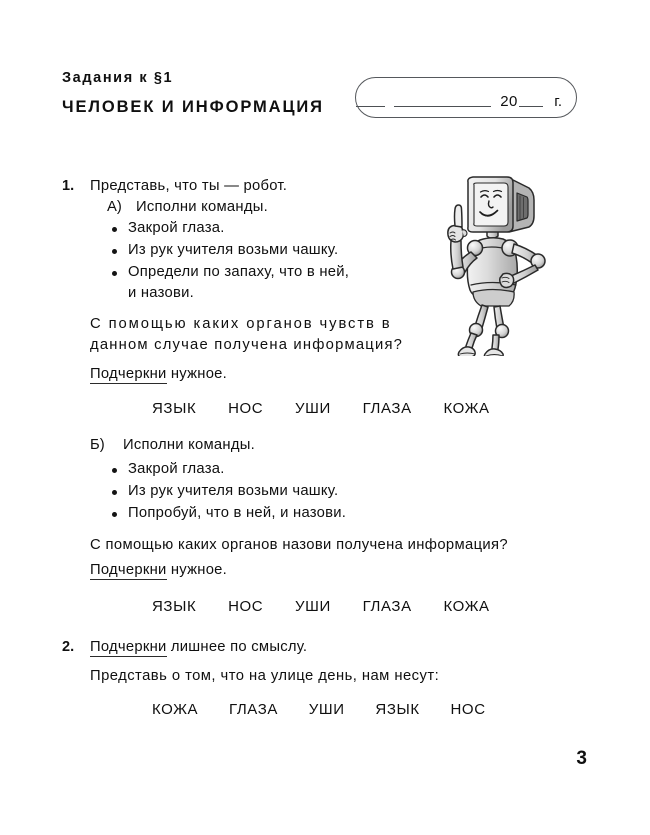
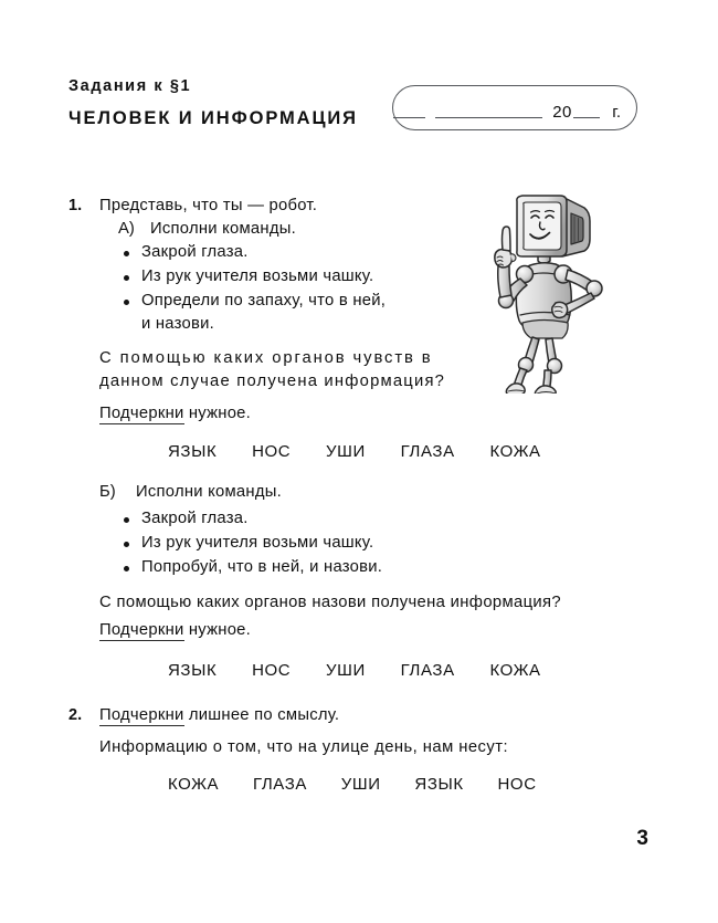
  Задания к §1
  ЧЕЛОВЕК И ИНФОРМАЦИЯ
  20
  г.
  1.
  Представь, что ты — робот.
  А)
  Исполни команды.
  Закрой глаза.
  Из рук учителя возьми чашку.
  Определи по запаху, что в ней,
  и назови.
  С помощью каких органов чувств в
  данном случае получена информация?
  Подчеркни нужное.
  ЯЗЫК НОС УШИ ГЛАЗА КОЖА
  Б)
  Исполни команды.
  Закрой глаза.
  Из рук учителя возьми чашку.
  Попробуй, что в ней, и назови.
  С помощью каких органов назови получена информация?
  Подчеркни нужное.
  ЯЗЫК НОС УШИ ГЛАЗА КОЖА
  2.
  Подчеркни лишнее по смыслу.
- Представь о том, что на улице день, нам несут:
+ Информацию о том, что на улице день, нам несут:
  КОЖА ГЛАЗА УШИ ЯЗЫК НОС
  3
